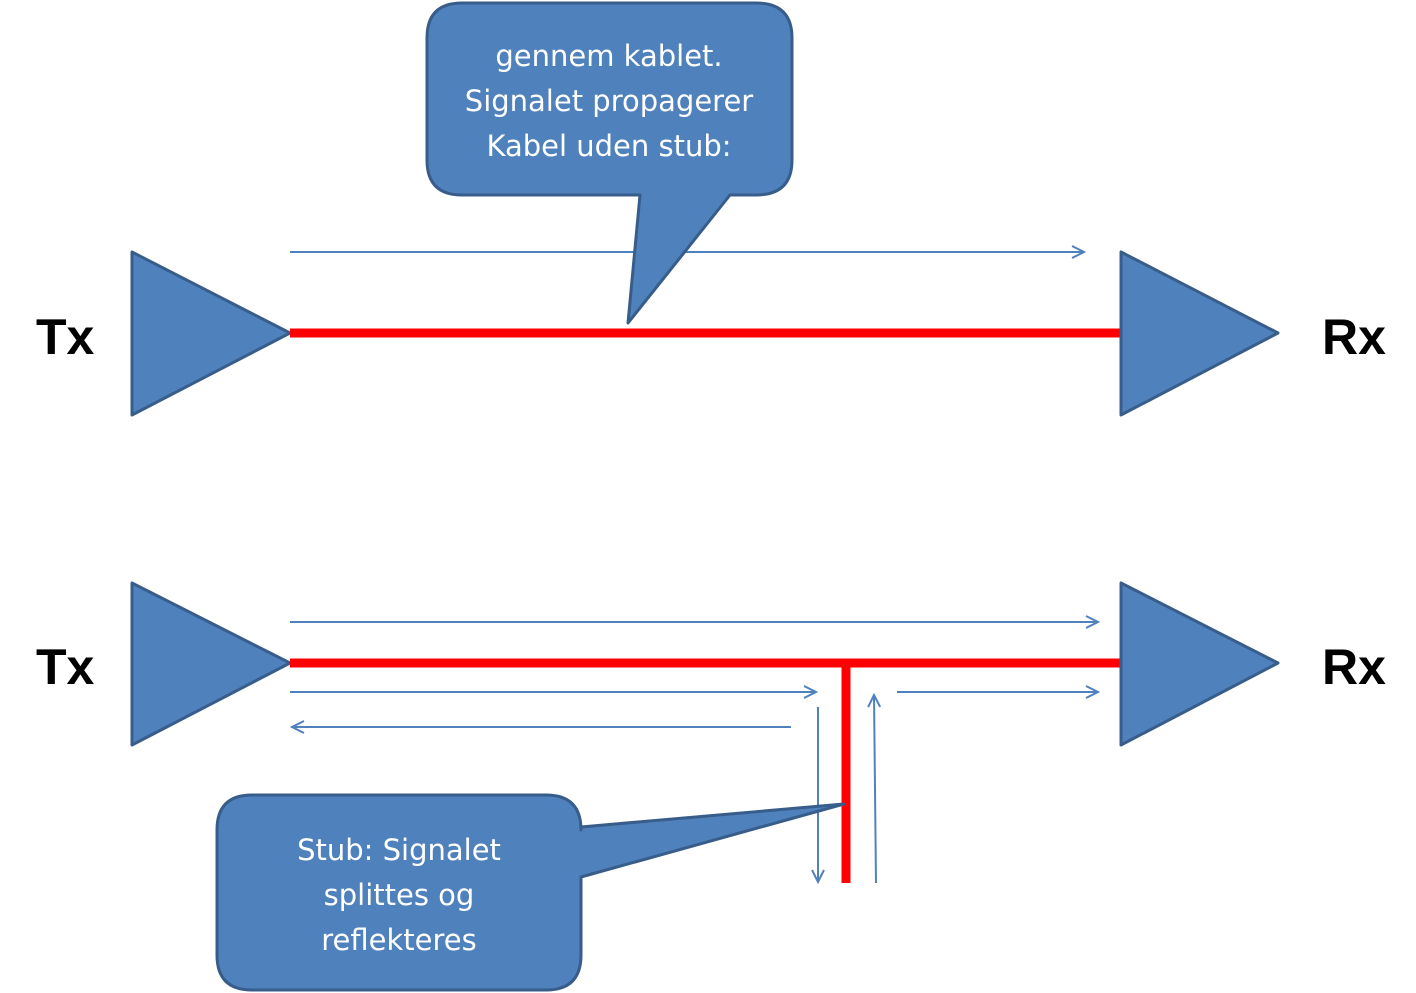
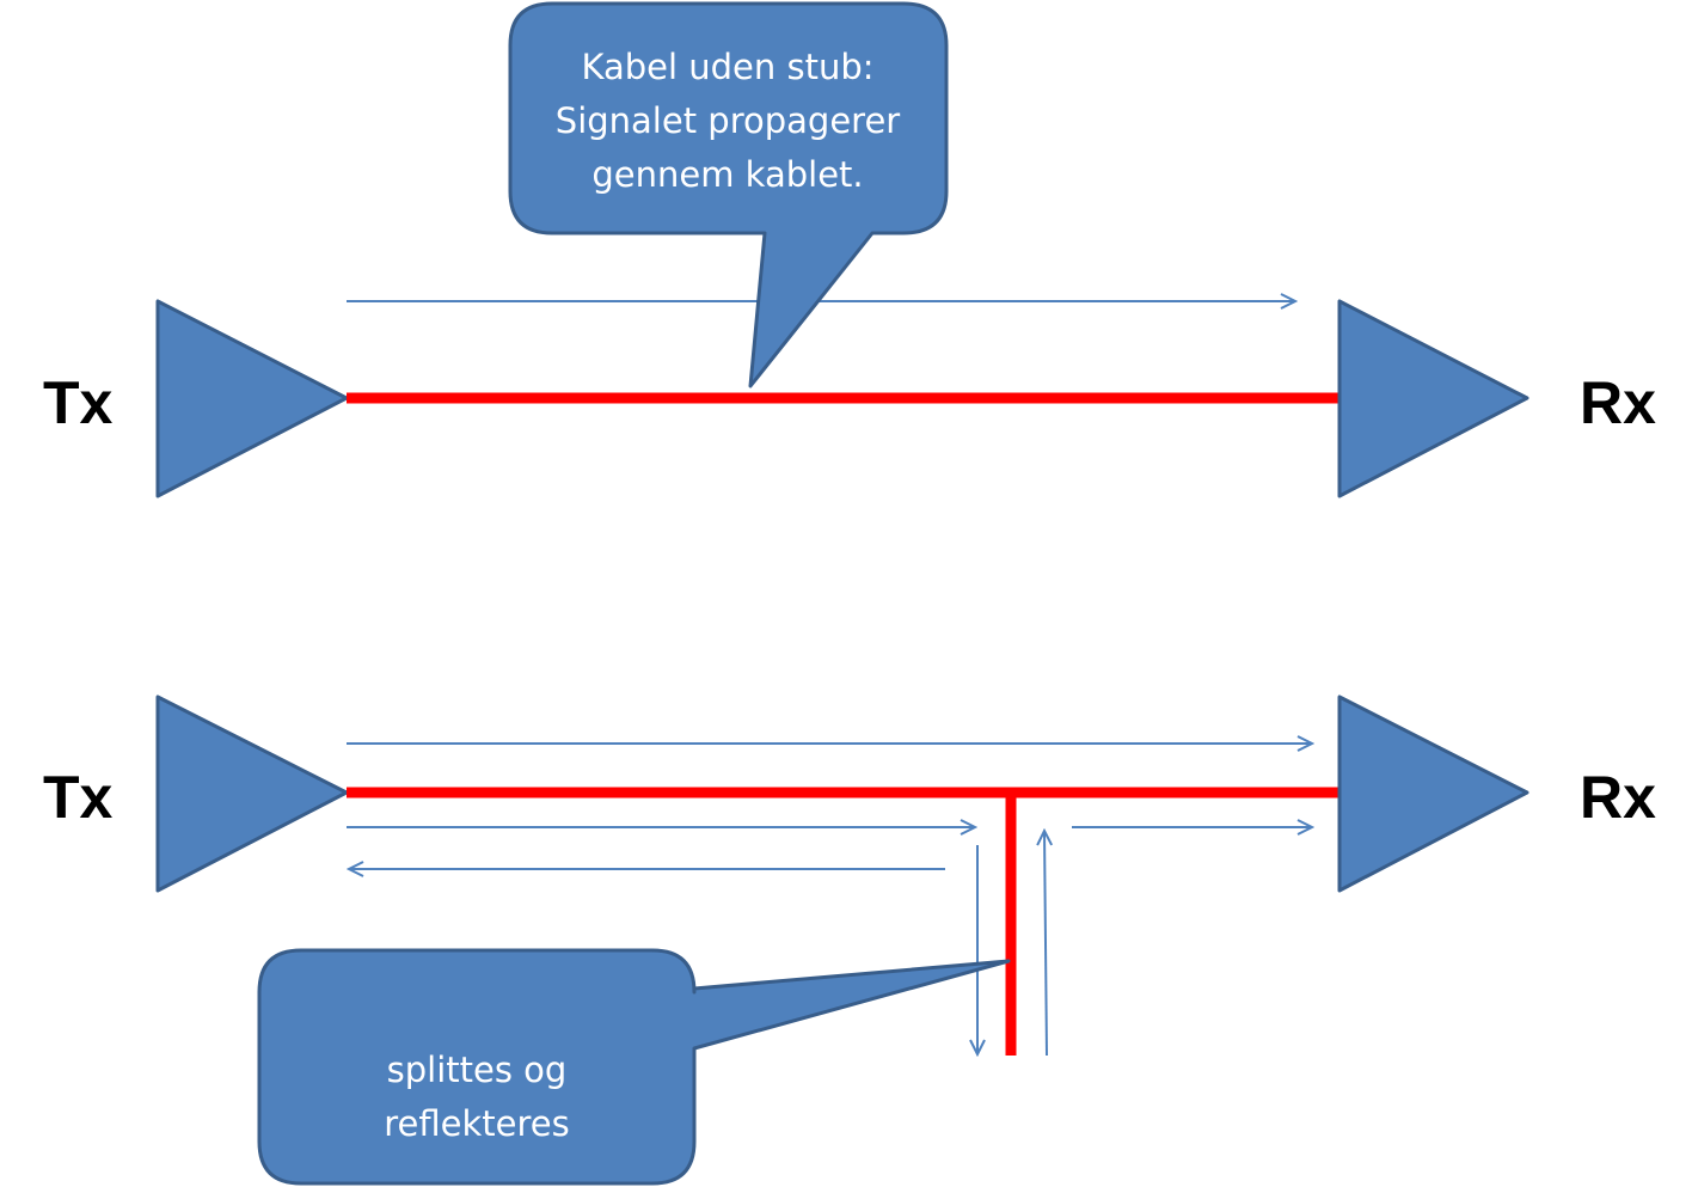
  Tx
  Rx
- gennem kablet.
+ Kabel uden stub:
  Signalet propagerer
- Kabel uden stub:
+ gennem kablet.
  Tx
  Rx
- Stub: Signalet
  splittes og
  reflekteres
